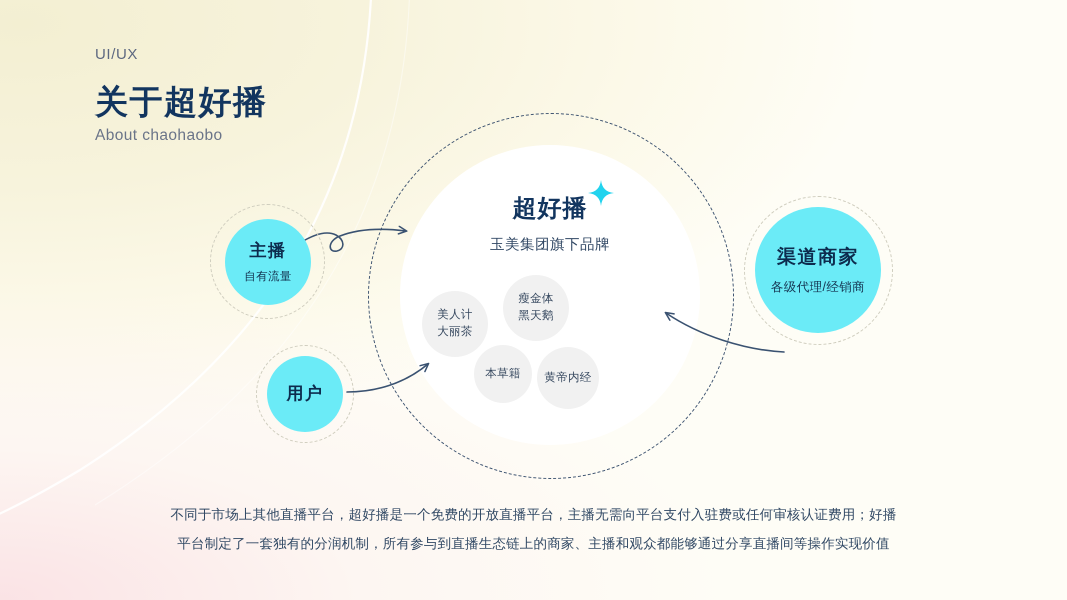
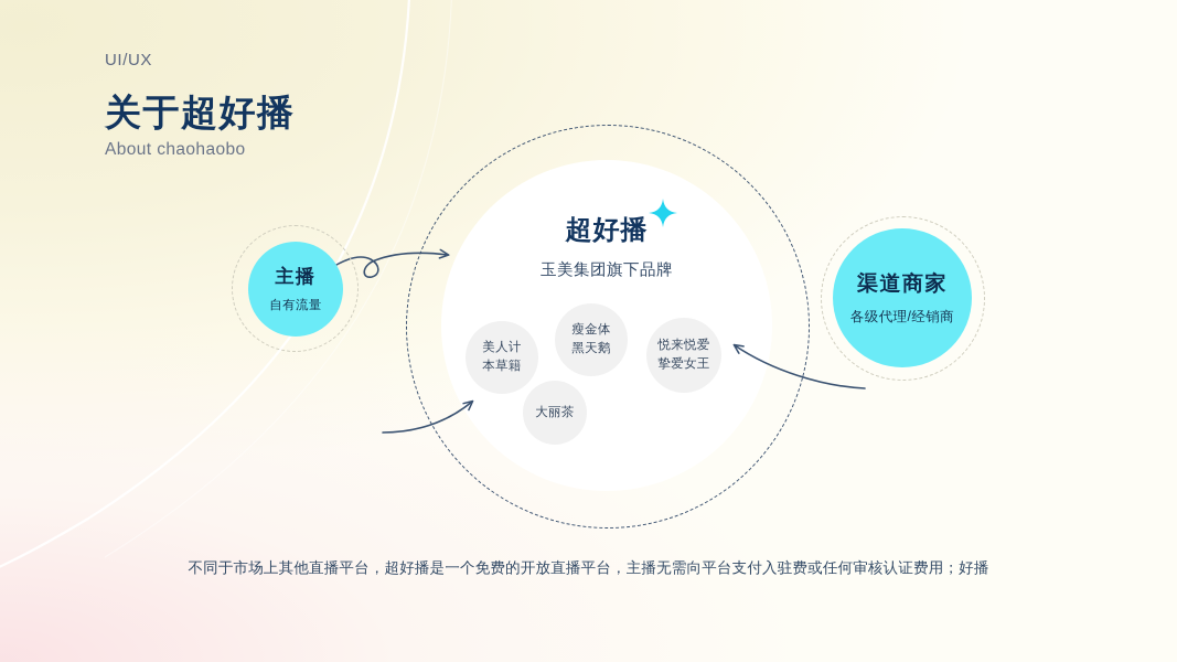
  UI/UX
  关于超好播
  About chaohaobo
  美人计
- 大丽茶
+ 本草籍
  瘦金体
  黑天鹅
+ 悦来悦爱
+ 挚爱女王
- 本草籍
+ 大丽茶
- 黄帝内经
  超好播
  玉美集团旗下品牌
  主播
  自有流量
- 用户
  渠道商家
  各级代理/经销商
  不同于市场上其他直播平台，超好播是一个免费的开放直播平台，主播无需向平台支付入驻费或任何审核认证费用；好播
- 平台制定了一套独有的分润机制，所有参与到直播生态链上的商家、主播和观众都能够通过分享直播间等操作实现价值
